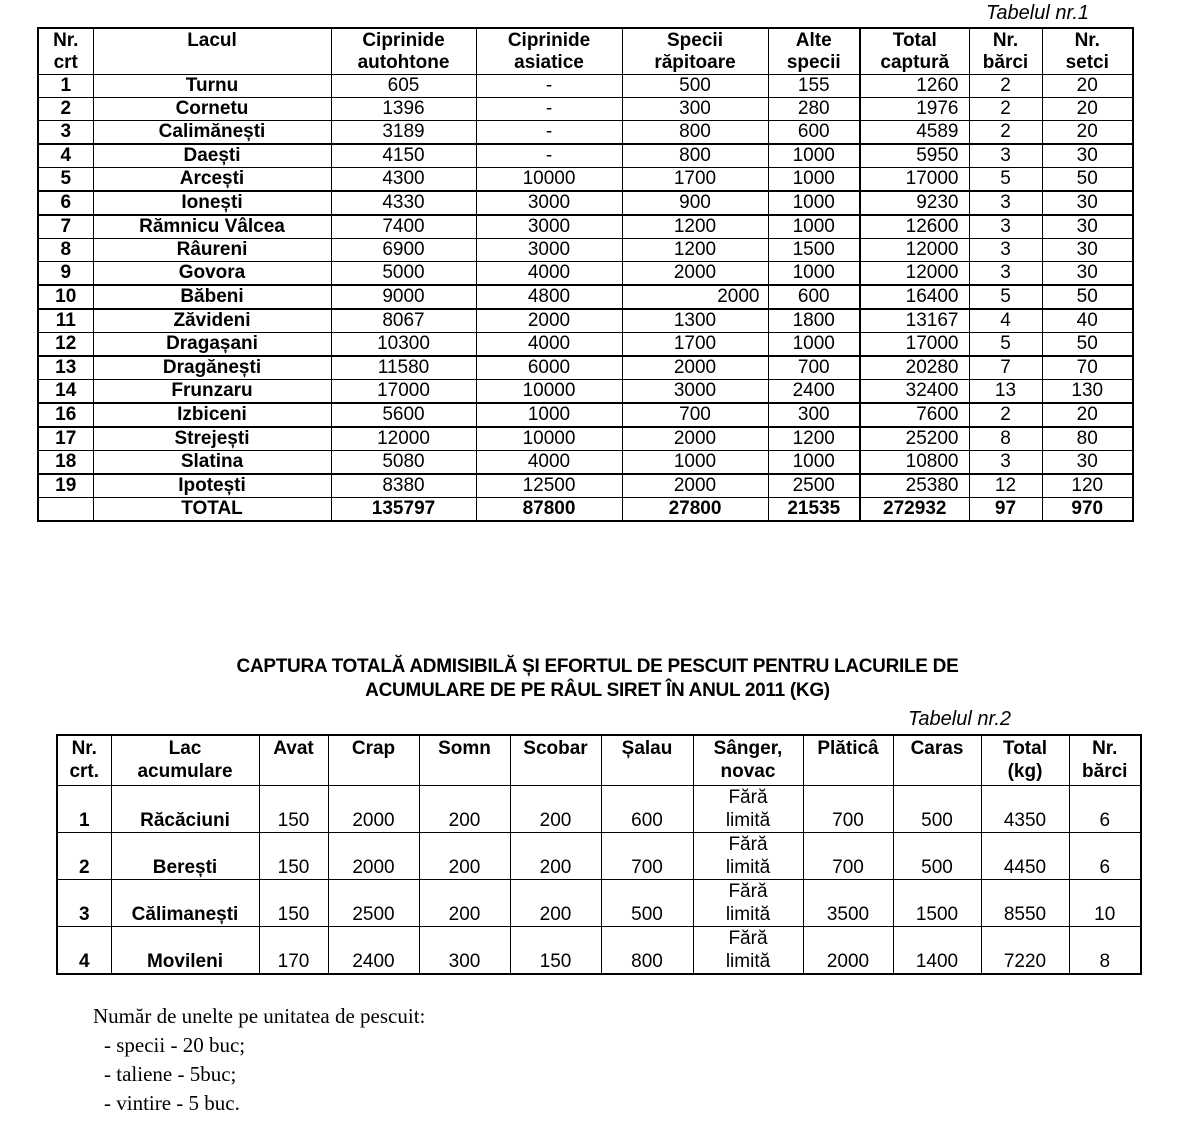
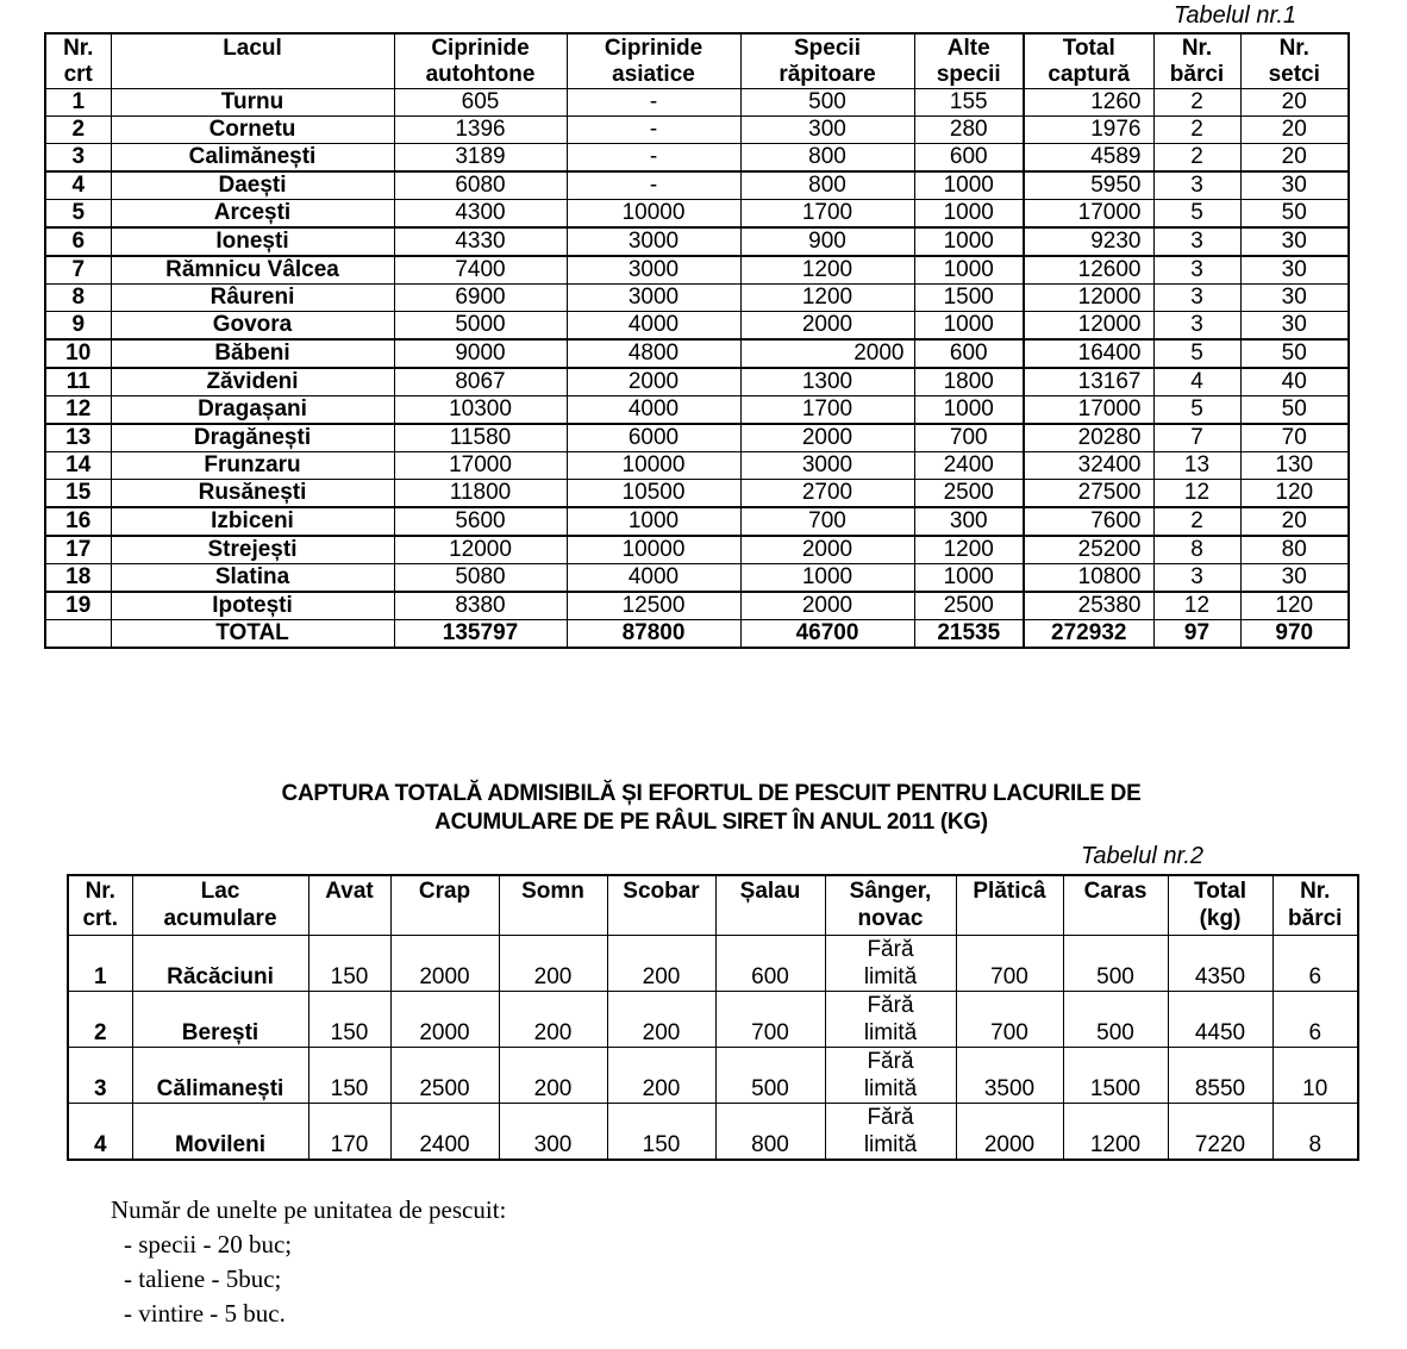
  Tabelul nr.1
  Nr.crt	Lacul	Ciprinideautohtone	Ciprinideasiatice	Speciirăpitoare	Altespecii	Totalcaptură	Nr.bărci	Nr.setci
  1	Turnu	605	-	500	155	1260	2	20
  2	Cornetu	1396	-	300	280	1976	2	20
  3	Calimănești	3189	-	800	600	4589	2	20
- 4	Daești	4150	-	800	1000	5950	3	30
+ 4	Daești	6080	-	800	1000	5950	3	30
  5	Arcești	4300	10000	1700	1000	17000	5	50
  6	Ionești	4330	3000	900	1000	9230	3	30
  7	Rămnicu Vâlcea	7400	3000	1200	1000	12600	3	30
  8	Râureni	6900	3000	1200	1500	12000	3	30
  9	Govora	5000	4000	2000	1000	12000	3	30
  10	Băbeni	9000	4800	2000	600	16400	5	50
  11	Zăvideni	8067	2000	1300	1800	13167	4	40
  12	Dragașani	10300	4000	1700	1000	17000	5	50
  13	Dragănești	11580	6000	2000	700	20280	7	70
  14	Frunzaru	17000	10000	3000	2400	32400	13	130
+ 15	Rusănești	11800	10500	2700	2500	27500	12	120
  16	Izbiceni	5600	1000	700	300	7600	2	20
  17	Strejești	12000	10000	2000	1200	25200	8	80
  18	Slatina	5080	4000	1000	1000	10800	3	30
  19	Ipotești	8380	12500	2000	2500	25380	12	120
- 	TOTAL	135797	87800	27800	21535	272932	97	970
+ 	TOTAL	135797	87800	46700	21535	272932	97	970
  CAPTURA TOTALĂ ADMISIBILĂ ȘI EFORTUL DE PESCUIT PENTRU LACURILE DE
  ACUMULARE DE PE RÂUL SIRET ÎN ANUL 2011 (KG)
  Tabelul nr.2
  Nr.crt.	Lacacumulare	Avat	Crap	Somn	Scobar	Șalau	Sânger,novac	Plăticâ	Caras	Total(kg)	Nr.bărci
  1	Răcăciuni	150	2000	200	200	600	Fărălimită	700	500	4350	6
  2	Berești	150	2000	200	200	700	Fărălimită	700	500	4450	6
  3	Călimanești	150	2500	200	200	500	Fărălimită	3500	1500	8550	10
- 4	Movileni	170	2400	300	150	800	Fărălimită	2000	1400	7220	8
+ 4	Movileni	170	2400	300	150	800	Fărălimită	2000	1200	7220	8
  Număr de unelte pe unitatea de pescuit:
  - specii - 20 buc;
  - taliene - 5buc;
  - vintire - 5 buc.
